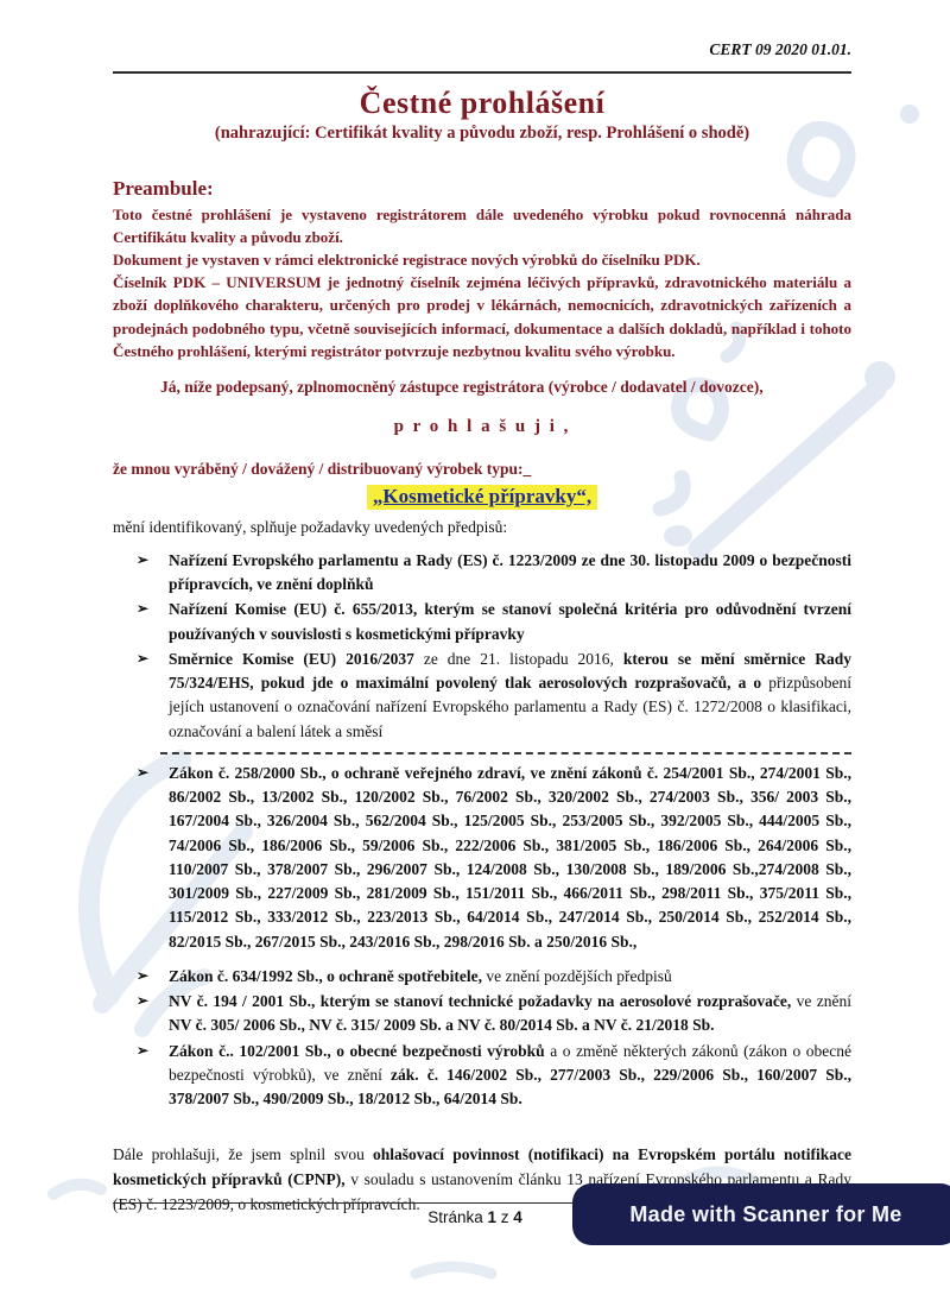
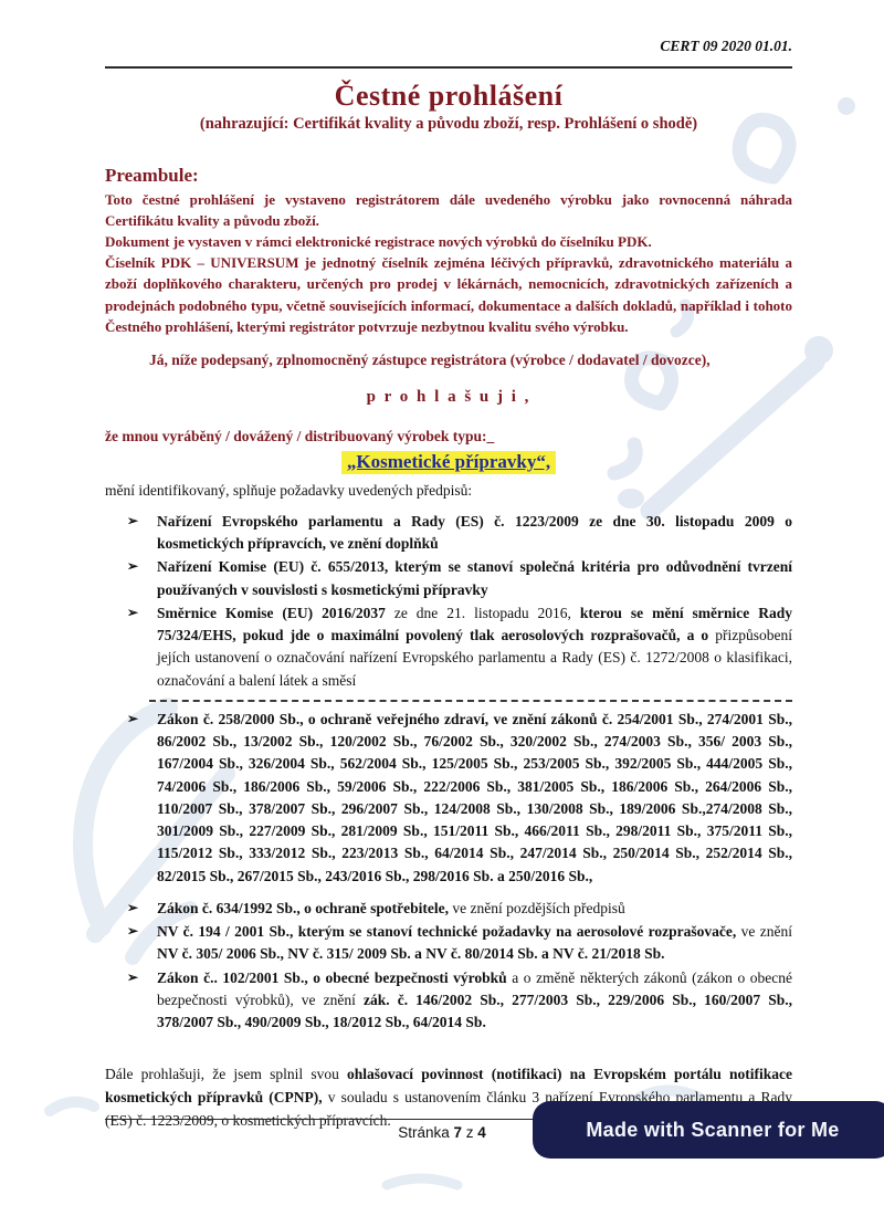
  CERT 09 2020 01.01.
  Čestné prohlášení
  (nahrazující: Certifikát kvality a původu zboží, resp. Prohlášení o shodě)
  Preambule:
- Toto čestné prohlášení je vystaveno registrátorem dále uvedeného výrobku pokud rovnocenná náhrada Certifikátu kvality a původu zboží.
+ Toto čestné prohlášení je vystaveno registrátorem dále uvedeného výrobku jako rovnocenná náhrada Certifikátu kvality a původu zboží.
  Dokument je vystaven v rámci elektronické registrace nových výrobků do číselníku PDK.
  Číselník PDK – UNIVERSUM je jednotný číselník zejména léčivých přípravků, zdravotnického materiálu a zboží doplňkového charakteru, určených pro prodej v lékárnách, nemocnicích, zdravotnických zařízeních a prodejnách podobného typu, včetně souvisejících informací, dokumentace a dalších dokladů, například i tohoto Čestného prohlášení, kterými registrátor potvrzuje nezbytnou kvalitu svého výrobku.
  Já, níže podepsaný, zplnomocněný zástupce registrátora (výrobce / dodavatel / dovozce),
  p r o h l a š u j i ,
  že mnou vyráběný / dovážený / distribuovaný výrobek typu:_
  „Kosmetické přípravky“,
  mění identifikovaný, splňuje požadavky uvedených předpisů:
  ➢
- Nařízení Evropského parlamentu a Rady (ES) č. 1223/2009 ze dne 30. listopadu 2009 o bezpečnosti přípravcích, ve znění doplňků
+ Nařízení Evropského parlamentu a Rady (ES) č. 1223/2009 ze dne 30. listopadu 2009 o kosmetických přípravcích, ve znění doplňků
  ➢
  Nařízení Komise (EU) č. 655/2013, kterým se stanoví společná kritéria pro odůvodnění tvrzení používaných v souvislosti s kosmetickými přípravky
  ➢
  Směrnice Komise (EU) 2016/2037 ze dne 21. listopadu 2016, kterou se mění směrnice Rady 75/324/EHS, pokud jde o maximální povolený tlak aerosolových rozprašovačů, a o přizpůsobení jejích ustanovení o označování nařízení Evropského parlamentu a Rady (ES) č. 1272/2008 o klasifikaci, označování a balení látek a směsí
  ➢
  Zákon č. 258/2000 Sb., o ochraně veřejného zdraví, ve znění zákonů č. 254/2001 Sb., 274/2001 Sb., 86/2002 Sb., 13/2002 Sb., 120/2002 Sb., 76/2002 Sb., 320/2002 Sb., 274/2003 Sb., 356/ 2003 Sb., 167/2004 Sb., 326/2004 Sb., 562/2004 Sb., 125/2005 Sb., 253/2005 Sb., 392/2005 Sb., 444/2005 Sb., 74/2006 Sb., 186/2006 Sb., 59/2006 Sb., 222/2006 Sb., 381/2005 Sb., 186/2006 Sb., 264/2006 Sb., 110/2007 Sb., 378/2007 Sb., 296/2007 Sb., 124/2008 Sb., 130/2008 Sb., 189/2006 Sb.,274/2008 Sb., 301/2009 Sb., 227/2009 Sb., 281/2009 Sb., 151/2011 Sb., 466/2011 Sb., 298/2011 Sb., 375/2011 Sb., 115/2012 Sb., 333/2012 Sb., 223/2013 Sb., 64/2014 Sb., 247/2014 Sb., 250/2014 Sb., 252/2014 Sb., 82/2015 Sb., 267/2015 Sb., 243/2016 Sb., 298/2016 Sb. a 250/2016 Sb.,
  ➢
  Zákon č. 634/1992 Sb., o ochraně spotřebitele, ve znění pozdějších předpisů
  ➢
  NV č. 194 / 2001 Sb., kterým se stanoví technické požadavky na aerosolové rozprašovače, ve znění NV č. 305/ 2006 Sb., NV č. 315/ 2009 Sb. a NV č. 80/2014 Sb. a NV č. 21/2018 Sb.
  ➢
  Zákon č.. 102/2001 Sb., o obecné bezpečnosti výrobků a o změně některých zákonů (zákon o obecné bezpečnosti výrobků), ve znění zák. č. 146/2002 Sb., 277/2003 Sb., 229/2006 Sb., 160/2007 Sb., 378/2007 Sb., 490/2009 Sb., 18/2012 Sb., 64/2014 Sb.
- Dále prohlašuji, že jsem splnil svou ohlašovací povinnost (notifikaci) na Evropském portálu notifikace kosmetických přípravků (CPNP), v souladu s ustanovením článku 13 nařízení Evropského parlamentu a Rady (ES) č. 1223/2009, o kosmetických přípravcích.
+ Dále prohlašuji, že jsem splnil svou ohlašovací povinnost (notifikaci) na Evropském portálu notifikace kosmetických přípravků (CPNP), v souladu s ustanovením článku 3 nařízení Evropského parlamentu a Rady (ES) č. 1223/2009, o kosmetických přípravcích.
- Stránka 1 z 4
+ Stránka 7 z 4
  Made with Scanner for Me
